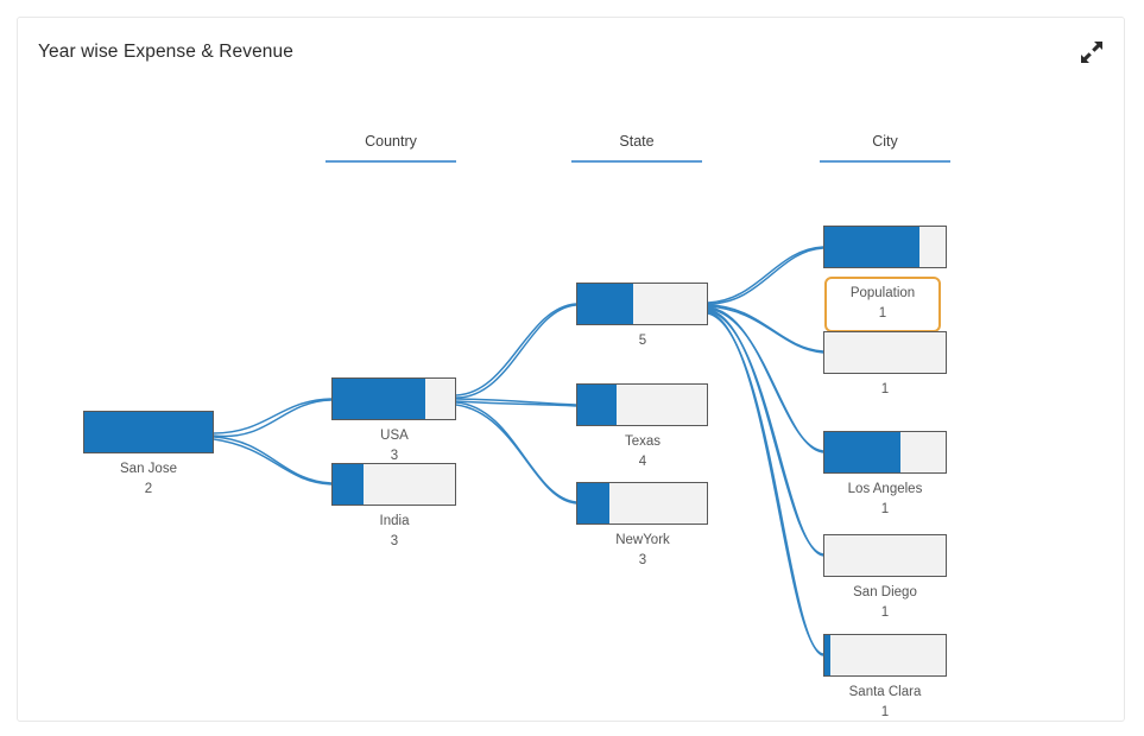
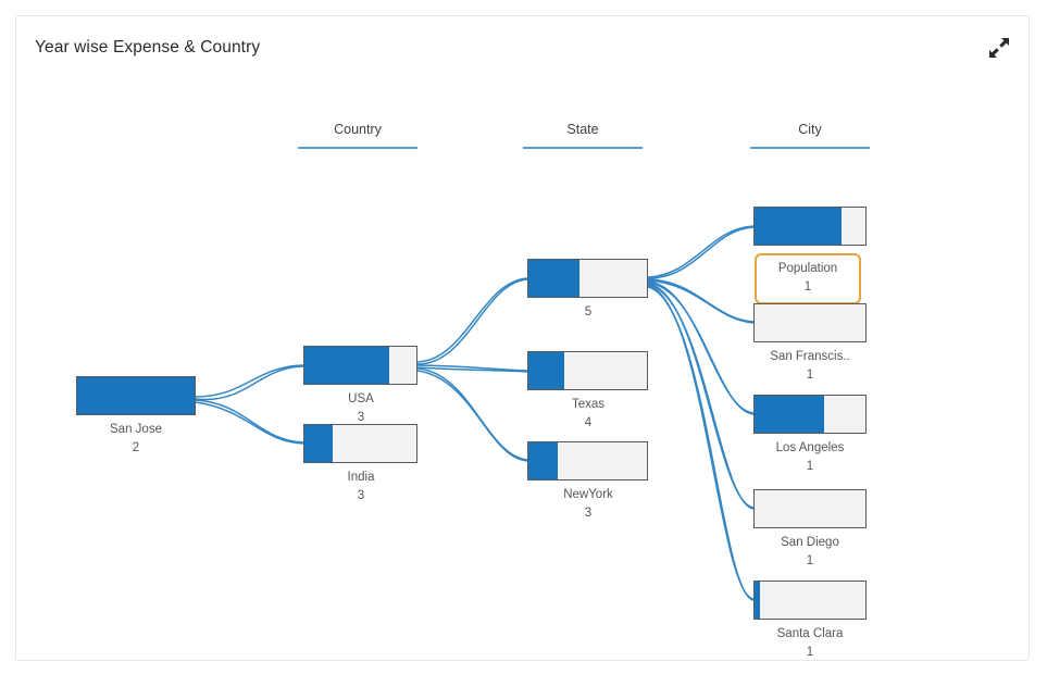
- Year wise Expense & Revenue
+ Year wise Expense & Country
  Country
  State
  City
  San Jose
  2
  USA
  3
  India
  3
  5
  Texas
  4
  NewYork
  3
  Population
  1
+ San Franscis..
  1
  Los Angeles
  1
  San Diego
  1
  Santa Clara
  1
